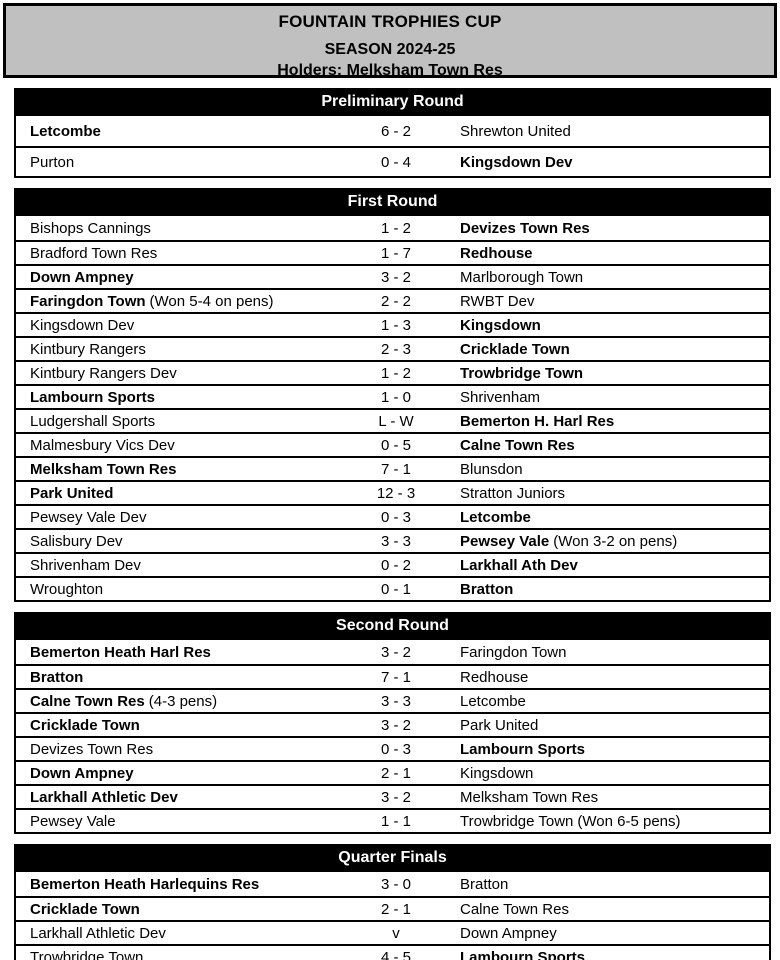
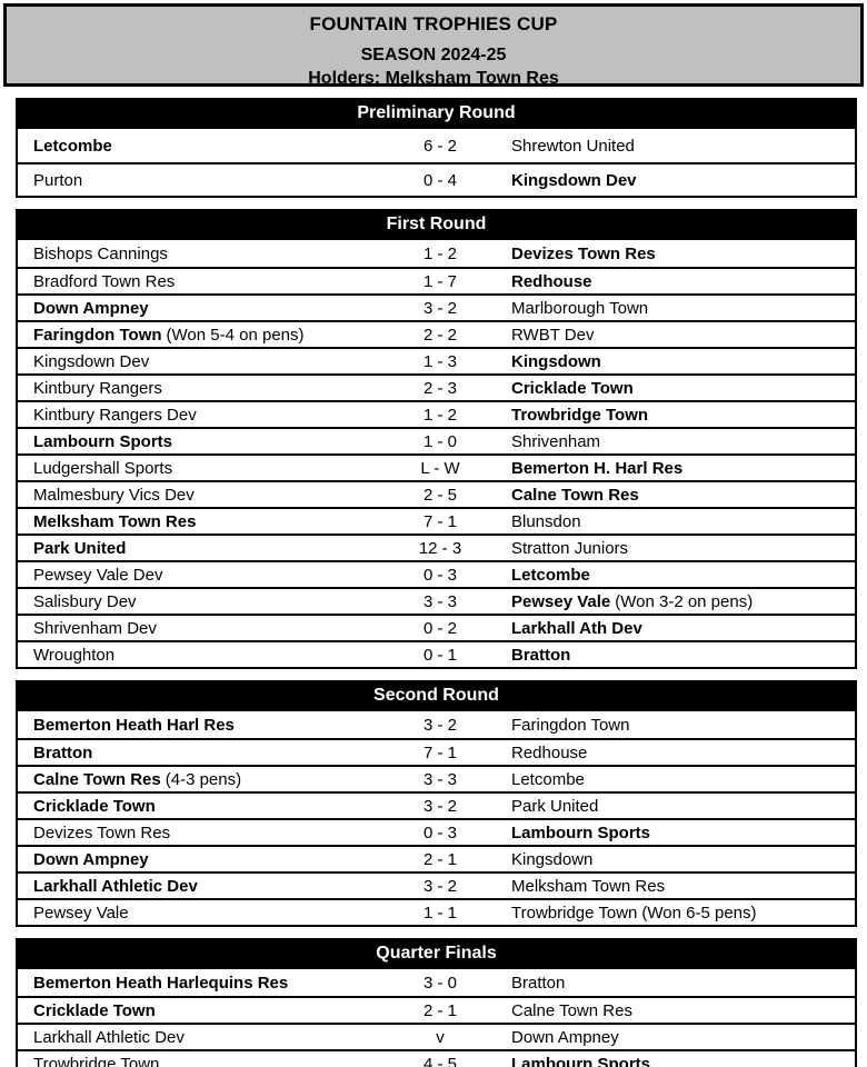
  FOUNTAIN TROPHIES CUP
  SEASON 2024-25
  Holders: Melksham Town Res
  Preliminary Round
  Letcombe
  6 - 2
  Shrewton United
  Purton
  0 - 4
  Kingsdown Dev
  First Round
  Bishops Cannings
  1 - 2
  Devizes Town Res
  Bradford Town Res
  1 - 7
  Redhouse
  Down Ampney
  3 - 2
  Marlborough Town
  Faringdon Town (Won 5-4 on pens)
  2 - 2
  RWBT Dev
  Kingsdown Dev
  1 - 3
  Kingsdown
  Kintbury Rangers
  2 - 3
  Cricklade Town
  Kintbury Rangers Dev
  1 - 2
  Trowbridge Town
  Lambourn Sports
  1 - 0
  Shrivenham
  Ludgershall Sports
  L - W
  Bemerton H. Harl Res
  Malmesbury Vics Dev
- 0 - 5
+ 2 - 5
  Calne Town Res
  Melksham Town Res
  7 - 1
  Blunsdon
  Park United
  12 - 3
  Stratton Juniors
  Pewsey Vale Dev
  0 - 3
  Letcombe
  Salisbury Dev
  3 - 3
  Pewsey Vale (Won 3-2 on pens)
  Shrivenham Dev
  0 - 2
  Larkhall Ath Dev
  Wroughton
  0 - 1
  Bratton
  Second Round
  Bemerton Heath Harl Res
  3 - 2
  Faringdon Town
  Bratton
  7 - 1
  Redhouse
  Calne Town Res (4-3 pens)
  3 - 3
  Letcombe
  Cricklade Town
  3 - 2
  Park United
  Devizes Town Res
  0 - 3
  Lambourn Sports
  Down Ampney
  2 - 1
  Kingsdown
  Larkhall Athletic Dev
  3 - 2
  Melksham Town Res
  Pewsey Vale
  1 - 1
  Trowbridge Town (Won 6-5 pens)
  Quarter Finals
  Bemerton Heath Harlequins Res
  3 - 0
  Bratton
  Cricklade Town
  2 - 1
  Calne Town Res
  Larkhall Athletic Dev
  v
  Down Ampney
  Trowbridge Town
  4 - 5
  Lambourn Sports
